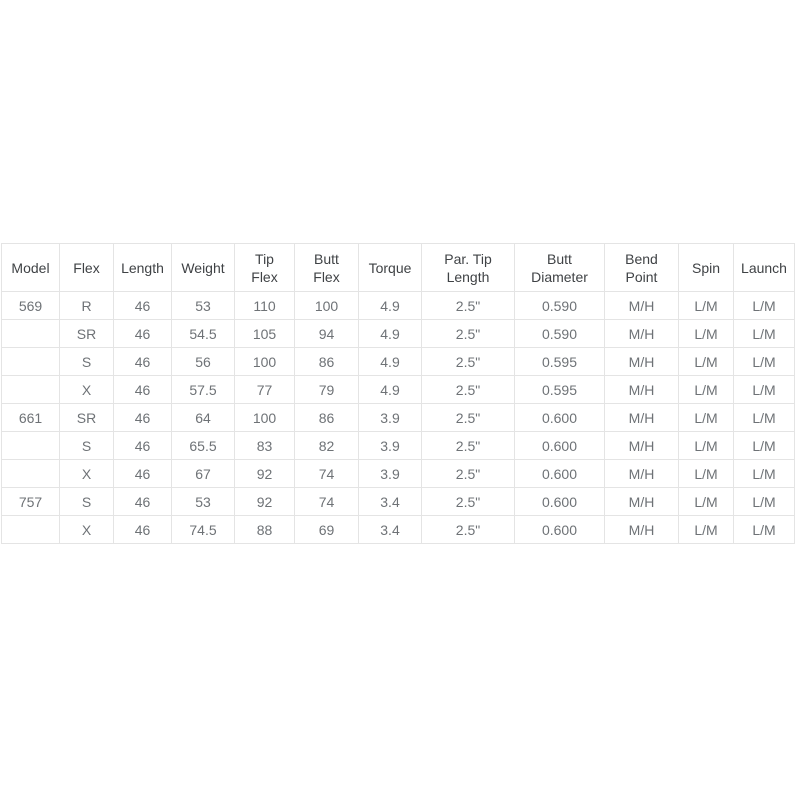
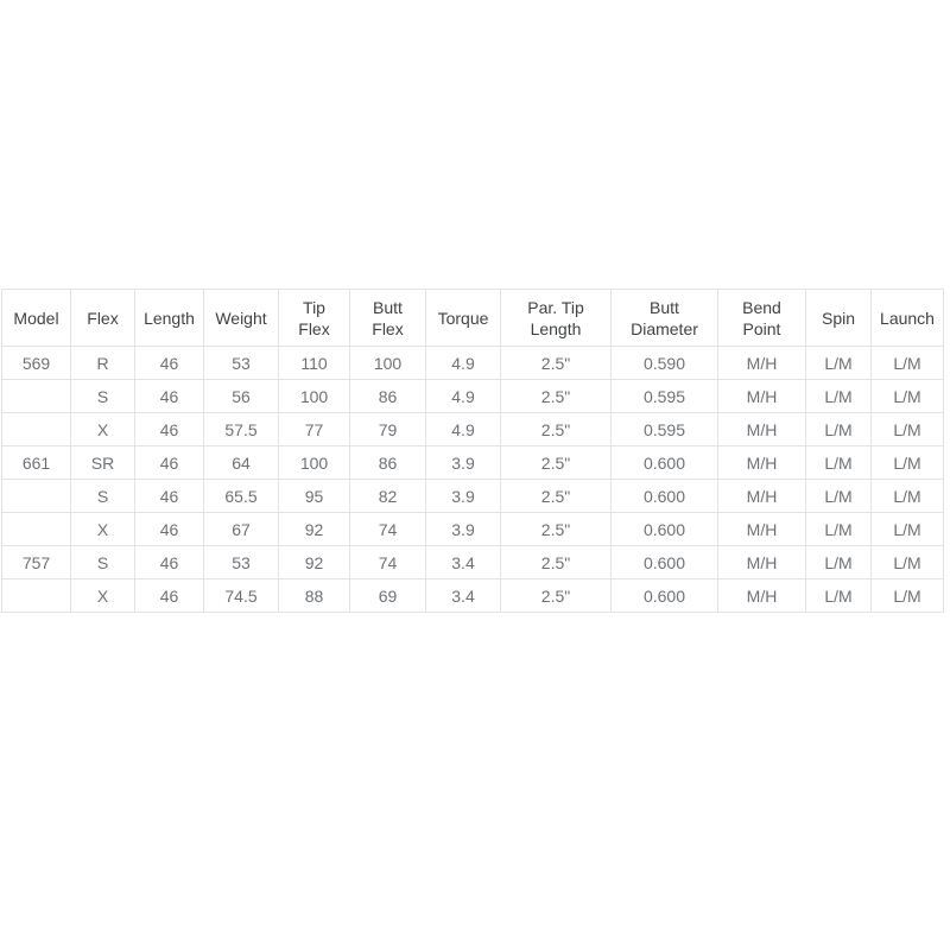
  Model	Flex	Length	Weight	Tip Flex	Butt Flex	Torque	Par. Tip Length	Butt Diameter	Bend Point	Spin	Launch
  569	R	46	53	110	100	4.9	2.5"	0.590	M/H	L/M	L/M
- 	SR	46	54.5	105	94	4.9	2.5"	0.590	M/H	L/M	L/M
  	S	46	56	100	86	4.9	2.5"	0.595	M/H	L/M	L/M
  	X	46	57.5	77	79	4.9	2.5"	0.595	M/H	L/M	L/M
  661	SR	46	64	100	86	3.9	2.5"	0.600	M/H	L/M	L/M
- 	S	46	65.5	83	82	3.9	2.5"	0.600	M/H	L/M	L/M
+ 	S	46	65.5	95	82	3.9	2.5"	0.600	M/H	L/M	L/M
  	X	46	67	92	74	3.9	2.5"	0.600	M/H	L/M	L/M
  757	S	46	53	92	74	3.4	2.5"	0.600	M/H	L/M	L/M
  	X	46	74.5	88	69	3.4	2.5"	0.600	M/H	L/M	L/M
